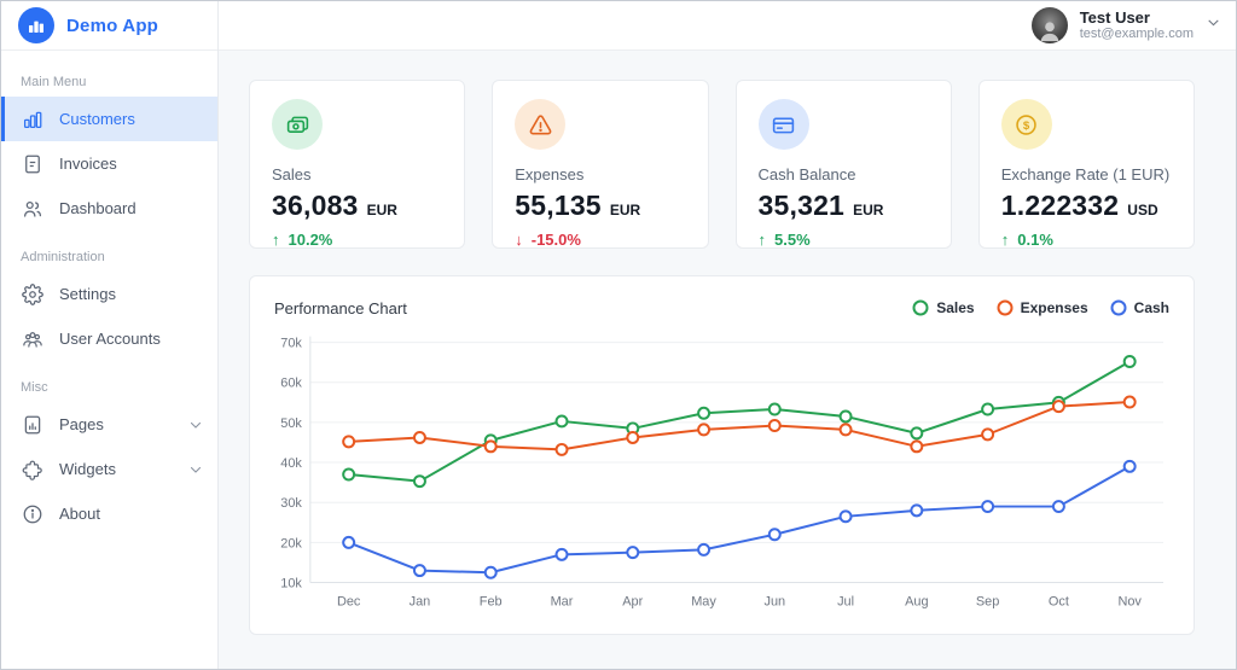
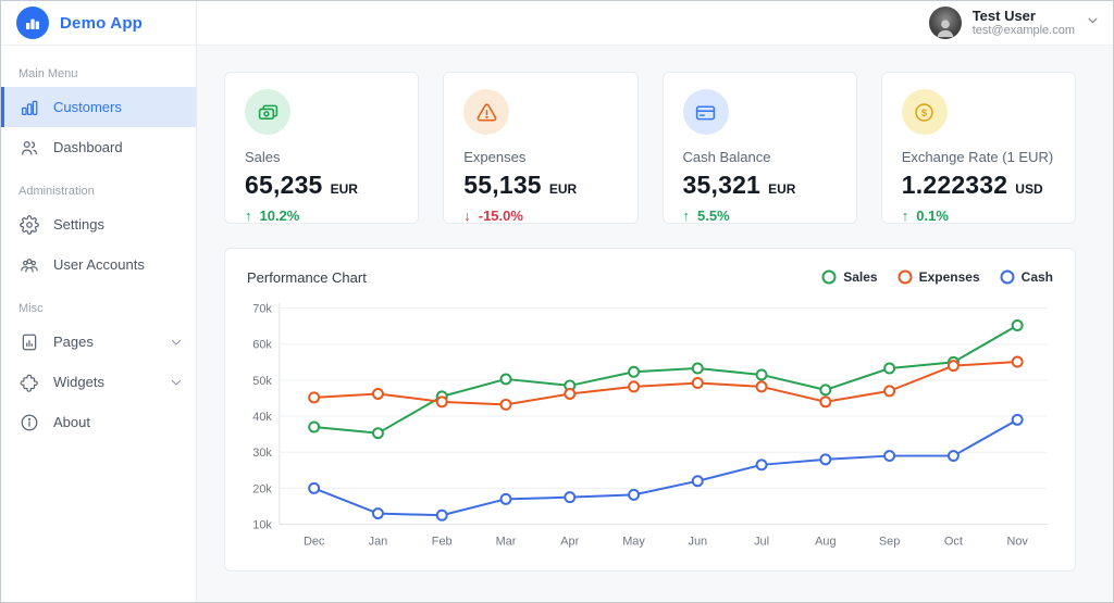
  Demo App
  Main Menu
  Customers
- Invoices
  Dashboard
  Administration
  Settings
  User Accounts
  Misc
  Pages
  Widgets
  About
  Test User
  test@example.com
  Sales
- 36,083
+ 65,235
  EUR
  ↑
  10.2%
  Expenses
  55,135
  EUR
  ↓
  -15.0%
  Cash Balance
  35,321
  EUR
  ↑
  5.5%
  $
  Exchange Rate (1 EUR)
  1.222332
  USD
  ↑
  0.1%
  Performance Chart
  Sales
  Expenses
  Cash
  10k
  20k
  30k
  40k
  50k
  60k
  70k
  Dec
  Jan
  Feb
  Mar
  Apr
  May
  Jun
  Jul
  Aug
  Sep
  Oct
  Nov
